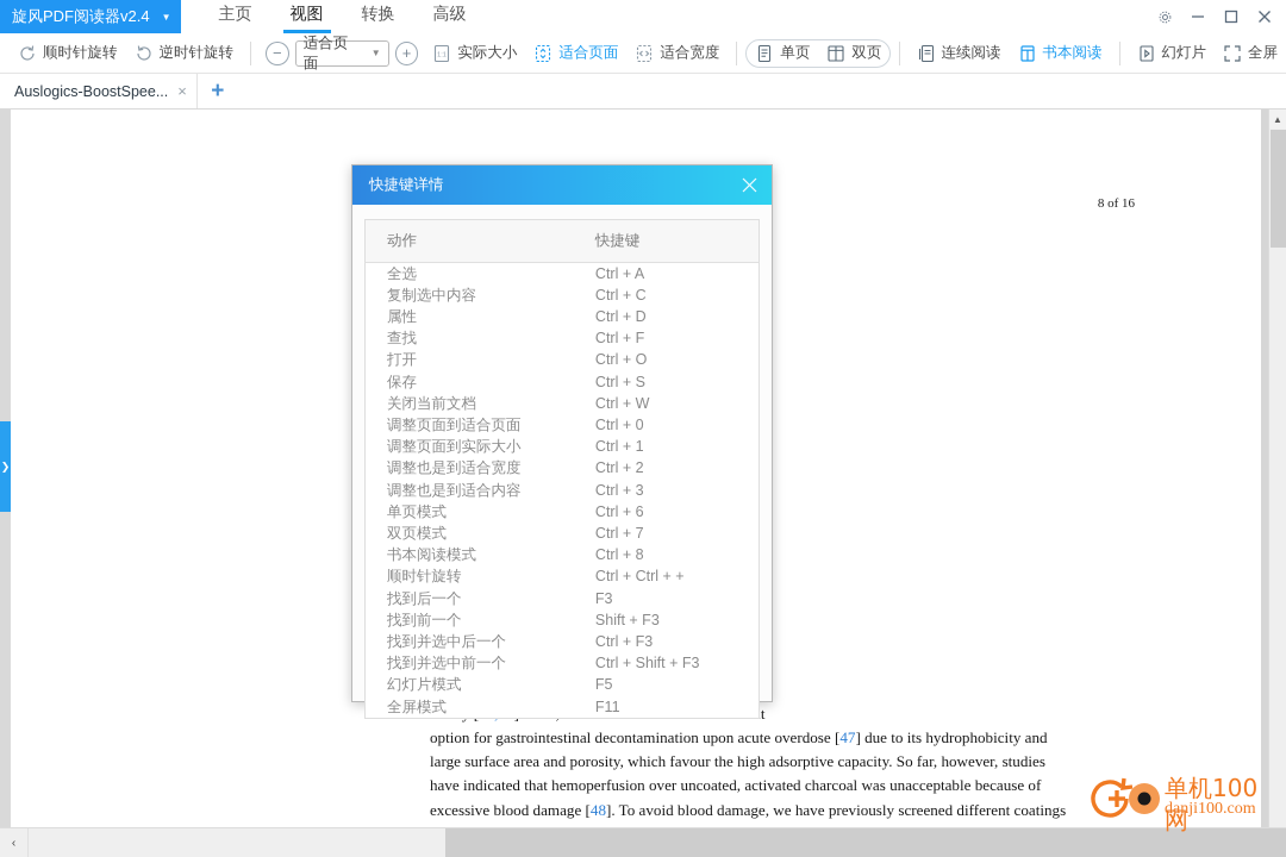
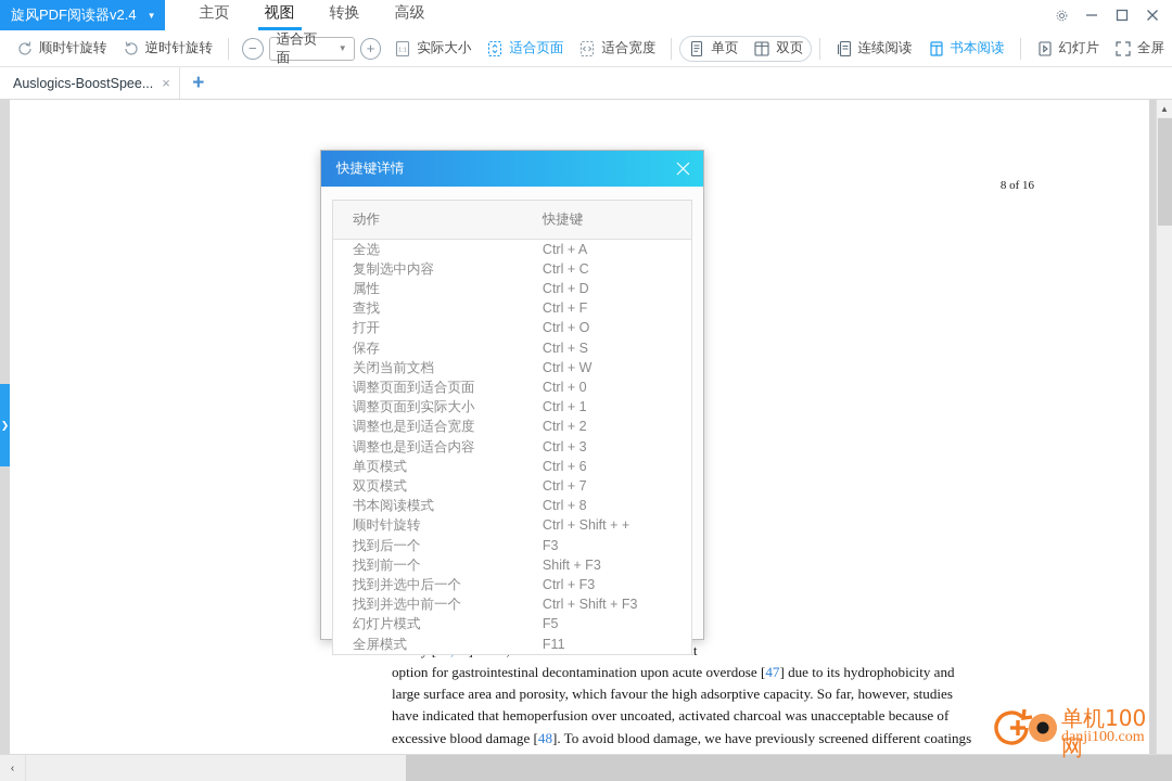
  旋风PDF阅读器v2.4
  ▼
  主页
  视图
  转换
  高级
  顺时针旋转
  逆时针旋转
  −
  适合页面
  ▼
  +
  实际大小
  适合页面
  适合宽度
  单页
  双页
  连续阅读
  书本阅读
  幻灯片
  全屏
  Auslogics-BoostSpee...
  ×
  +
  ❯
  8 of 16
  option for gastrointestinal decontamination upon acute overdose [47] due to its hydrophobicity and
  large surface area and porosity, which favour the high adsorptive capacity. So far, however, studies
  have indicated that hemoperfusion over uncoated, activated charcoal was unacceptable because of
  excessive blood damage [48]. To avoid blood damage, we have previously screened different coatings
  快捷键详情
  动作	快捷键
  全选	Ctrl + A
  复制选中内容	Ctrl + C
  属性	Ctrl + D
  查找	Ctrl + F
  打开	Ctrl + O
  保存	Ctrl + S
  关闭当前文档	Ctrl + W
  调整页面到适合页面	Ctrl + 0
  调整页面到实际大小	Ctrl + 1
  调整也是到适合宽度	Ctrl + 2
  调整也是到适合内容	Ctrl + 3
  单页模式	Ctrl + 6
  双页模式	Ctrl + 7
  书本阅读模式	Ctrl + 8
- 顺时针旋转	Ctrl + Ctrl + +
+ 顺时针旋转	Ctrl + Shift + +
  找到后一个	F3
  找到前一个	Shift + F3
  找到并选中后一个	Ctrl + F3
  找到并选中前一个	Ctrl + Shift + F3
  幻灯片模式	F5
  全屏模式	F11
  ▲
  ‹
  单机100网
  danji100.com
